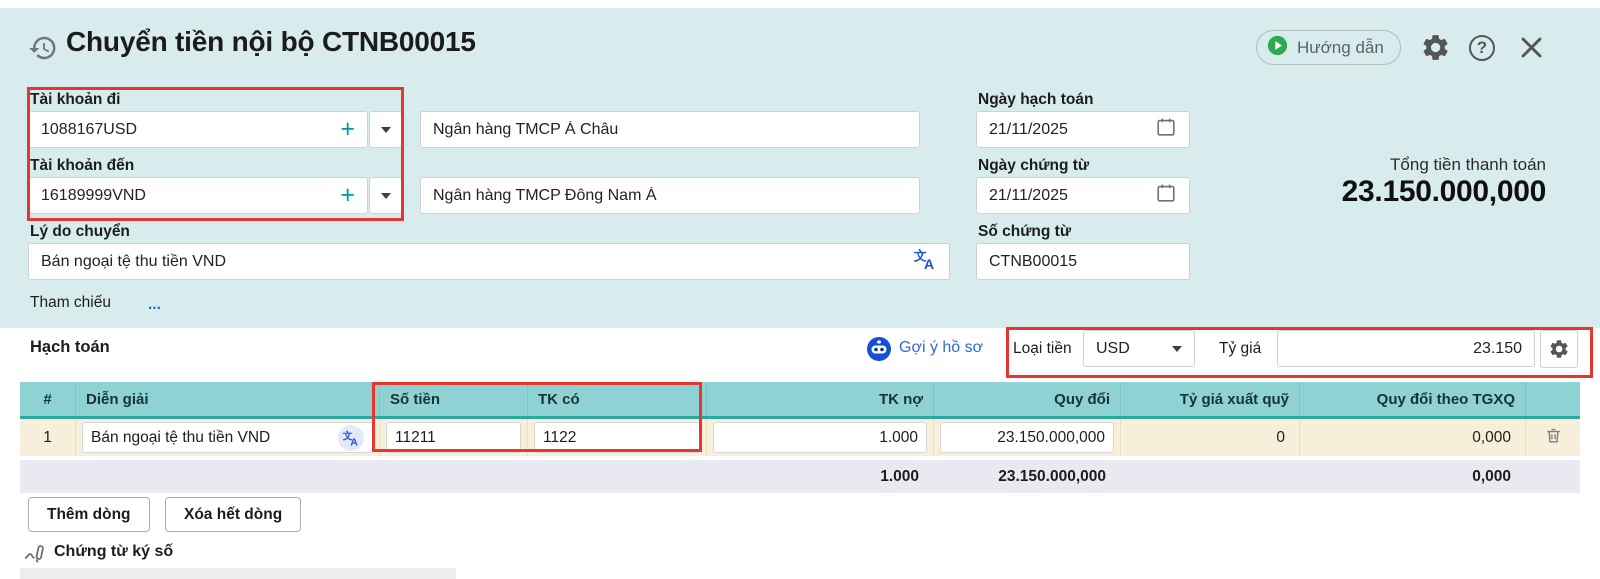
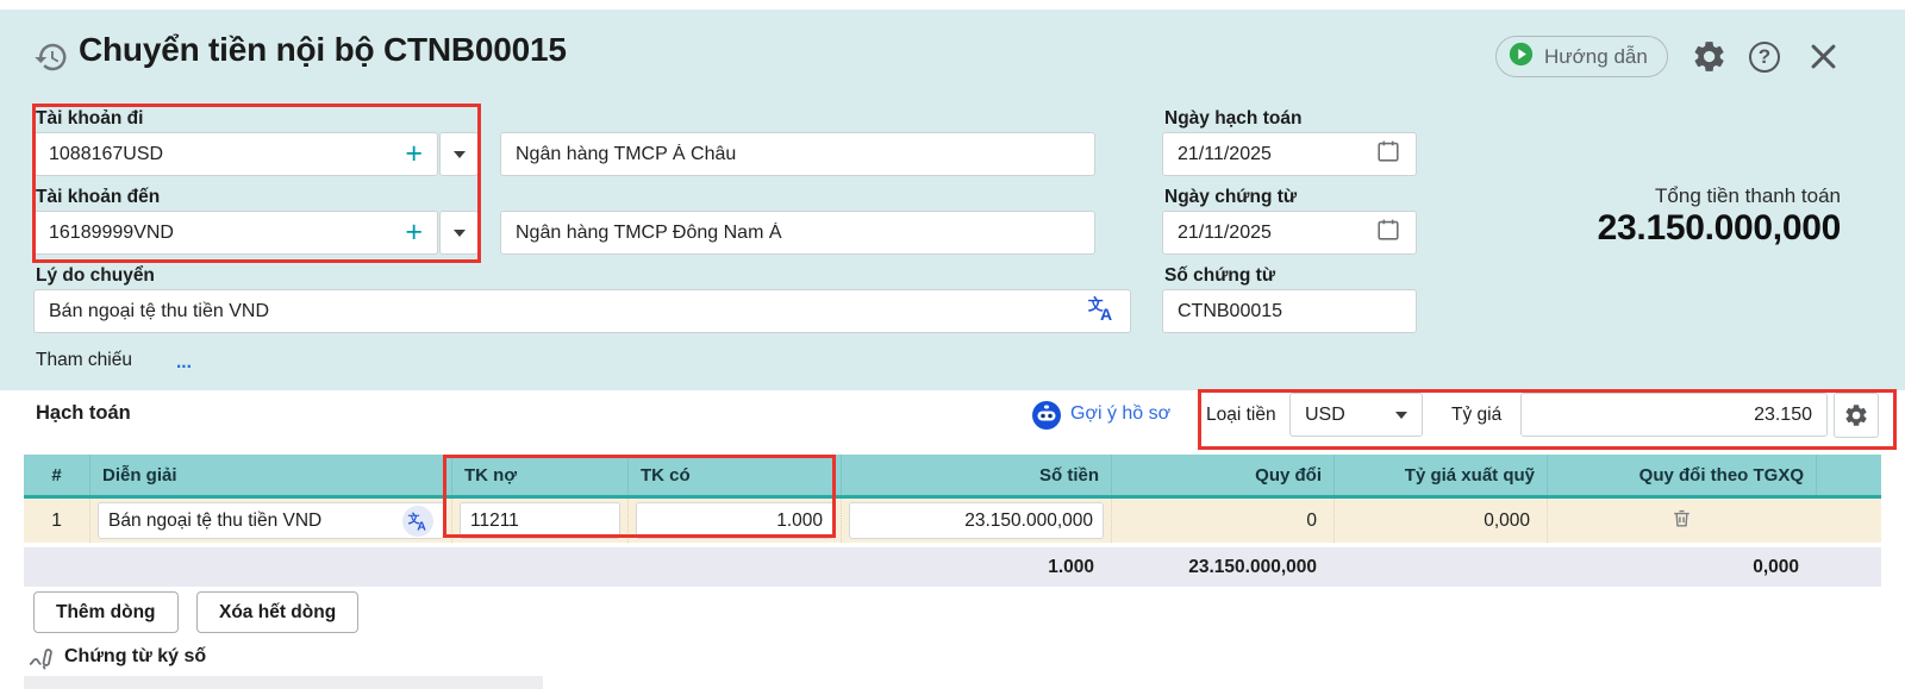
  Chuyển tiền nội bộ CTNB00015
  Hướng dẫn
  ?
  Tài khoản đi
  1088167USD
  +
  Ngân hàng TMCP Á Châu
  Tài khoản đến
  16189999VND
  +
  Ngân hàng TMCP Đông Nam Á
  Ngày hạch toán
  21/11/2025
  Ngày chứng từ
  21/11/2025
  Số chứng từ
  CTNB00015
  Tổng tiền thanh toán
  23.150.000,000
  Lý do chuyển
  Bán ngoại tệ thu tiền VND
  文
  A
  Tham chiếu
  ...
  Hạch toán
  Gợi ý hồ sơ
  Loại tiền
  USD
  Tỷ giá
  23.150
  #
  Diễn giải
- Số tiền
+ TK nợ
  TK có
- TK nợ
+ Số tiền
  Quy đổi
  Tỷ giá xuất quỹ
  Quy đổi theo TGXQ
  1
  Bán ngoại tệ thu tiền VND
  文
  A
  11211
- 1122
  1.000
  23.150.000,000
  0
  0,000
  1.000
  23.150.000,000
  0,000
  Thêm dòng
  Xóa hết dòng
  Chứng từ ký số
